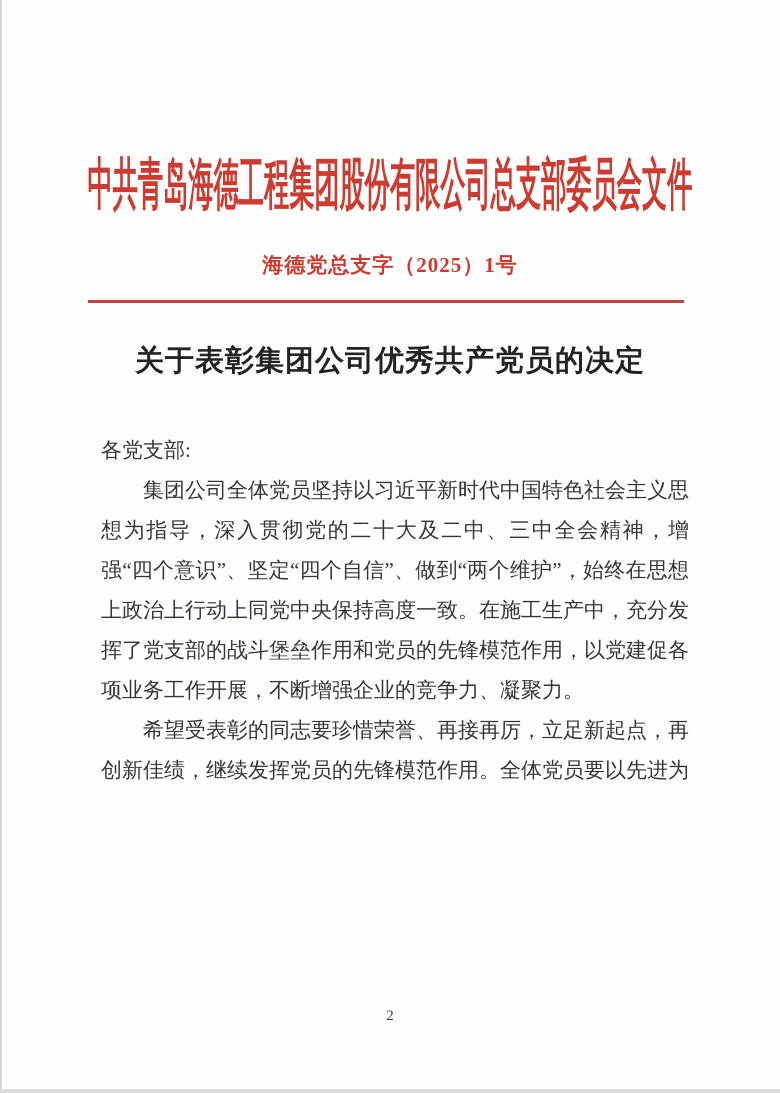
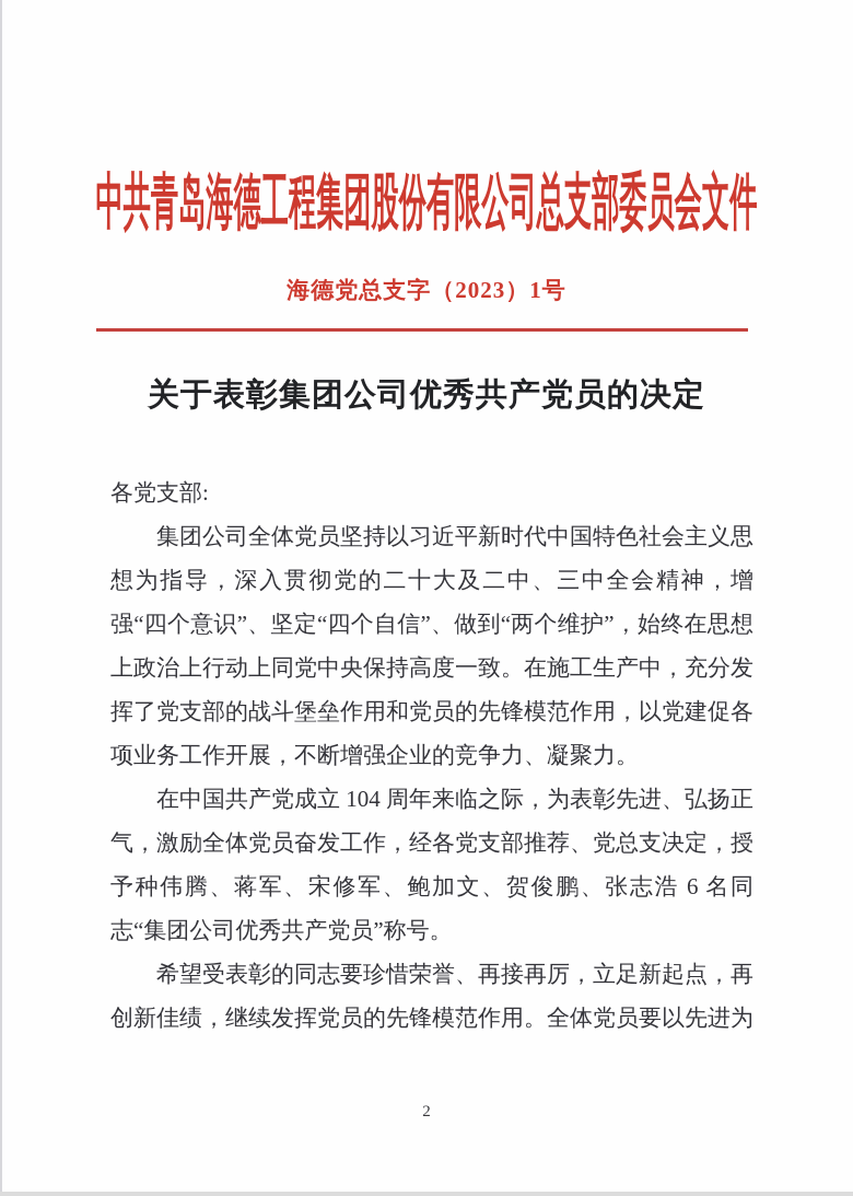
  中共青岛海德工程集团股份有限公司总支部委员会文件
- 海德党总支字（2025）1号
+ 海德党总支字（2023）1号
  关于表彰集团公司优秀共产党员的决定
  各党支部:
  集团公司全体党员坚持以习近平新时代中国特色社会主义思想为指导，深入贯彻党的二十大及二中、三中全会精神，增强“四个意识”、坚定“四个自信”、做到“两个维护”，始终在思想上政治上行动上同党中央保持高度一致。在施工生产中，充分发挥了党支部的战斗堡垒作用和党员的先锋模范作用，以党建促各项业务工作开展，不断增强企业的竞争力、凝聚力。
+ 在中国共产党成立 104 周年来临之际，为表彰先进、弘扬正气，激励全体党员奋发工作，经各党支部推荐、党总支决定，授予种伟腾、蒋军、宋修军、鲍加文、贺俊鹏、张志浩 6 名同志“集团公司优秀共产党员”称号。
  希望受表彰的同志要珍惜荣誉、再接再厉，立足新起点，再创新佳绩，继续发挥党员的先锋模范作用。全体党员要以先进为
  2
